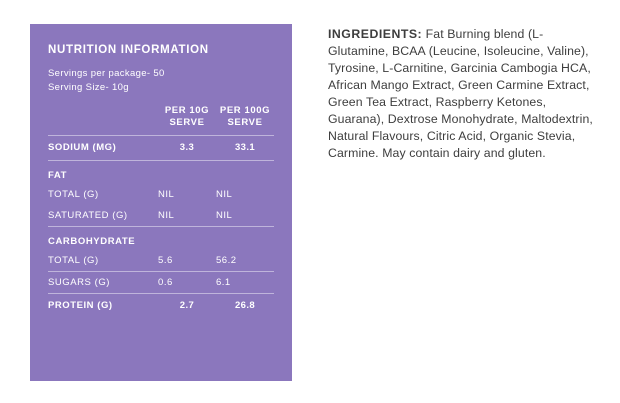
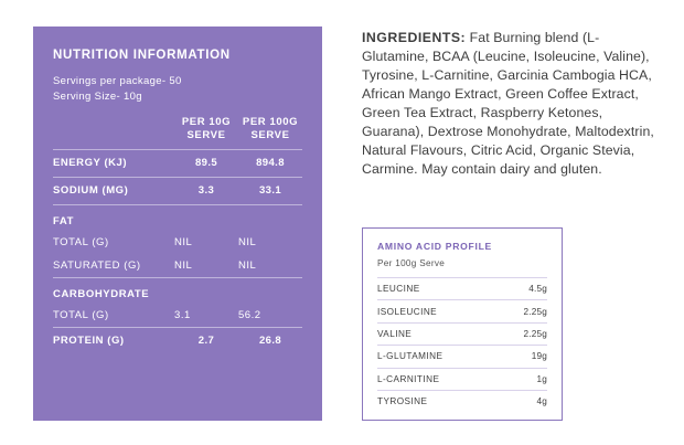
  NUTRITION INFORMATION
  Servings per package- 50
  Serving Size- 10g
  	PER 10G SERVE	PER 100G SERVE
+ ENERGY (KJ)	89.5	894.8
  SODIUM (MG)	3.3	33.1
  FAT
  TOTAL (G)	NIL	NIL
  SATURATED (G)	NIL	NIL
  CARBOHYDRATE
- TOTAL (G)	5.6	56.2
+ TOTAL (G)	3.1	56.2
- SUGARS (G)	0.6	6.1
  PROTEIN (G)	2.7	26.8
- INGREDIENTS: Fat Burning blend (L-Glutamine, BCAA (Leucine, Isoleucine, Valine), Tyrosine, L-Carnitine, Garcinia Cambogia HCA, African Mango Extract, Green Carmine Extract, Green Tea Extract, Raspberry Ketones, Guarana), Dextrose Monohydrate, Maltodextrin, Natural Flavours, Citric Acid, Organic Stevia, Carmine. May contain dairy and gluten.
+ INGREDIENTS: Fat Burning blend (L-Glutamine, BCAA (Leucine, Isoleucine, Valine), Tyrosine, L-Carnitine, Garcinia Cambogia HCA, African Mango Extract, Green Coffee Extract, Green Tea Extract, Raspberry Ketones, Guarana), Dextrose Monohydrate, Maltodextrin, Natural Flavours, Citric Acid, Organic Stevia, Carmine. May contain dairy and gluten.
+ AMINO ACID PROFILE
+ Per 100g Serve
+ LEUCINE	4.5g
+ ISOLEUCINE	2.25g
+ VALINE	2.25g
+ L-GLUTAMINE	19g
+ L-CARNITINE	1g
+ TYROSINE	4g
